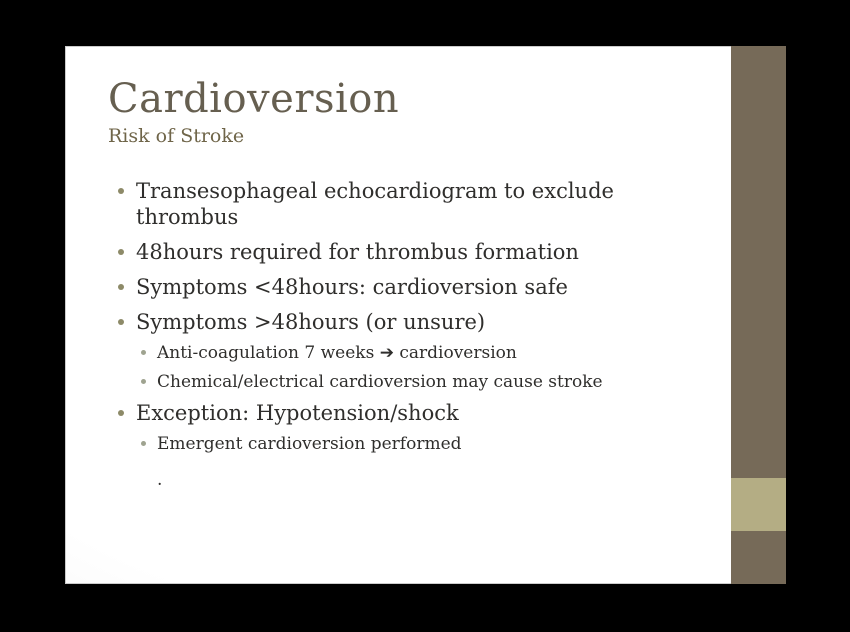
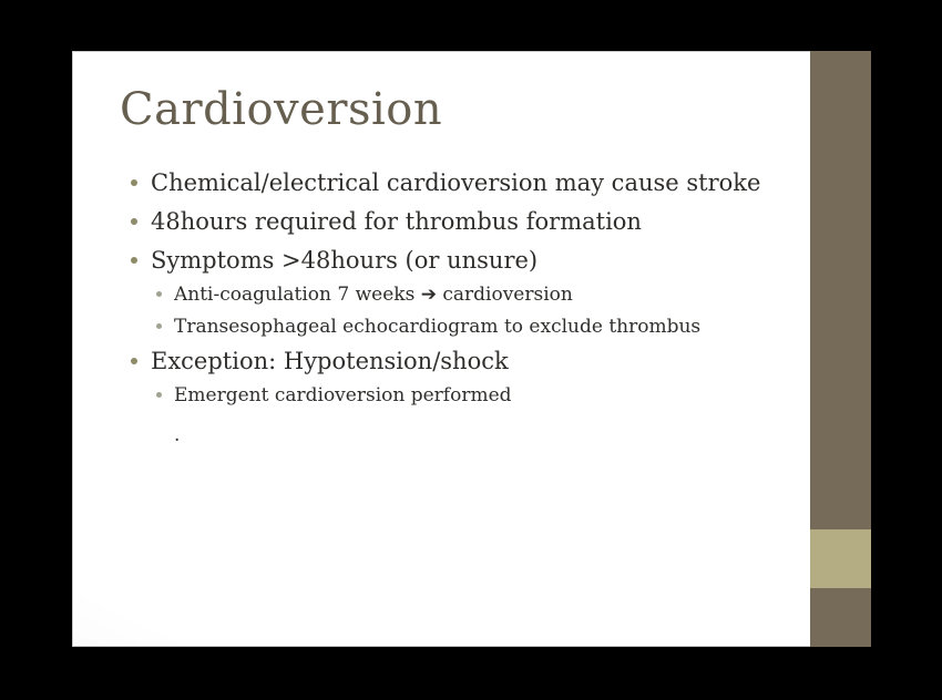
  Cardioversion
- Risk of Stroke
- Transesophageal echocardiogram to exclude thrombus
+ Chemical/electrical cardioversion may cause stroke
  48hours required for thrombus formation
- Symptoms <48hours: cardioversion safe
  Symptoms >48hours (or unsure)
  Anti-coagulation 7 weeks ➔ cardioversion
- Chemical/electrical cardioversion may cause stroke
+ Transesophageal echocardiogram to exclude thrombus
  Exception: Hypotension/shock
  Emergent cardioversion performed
  .
